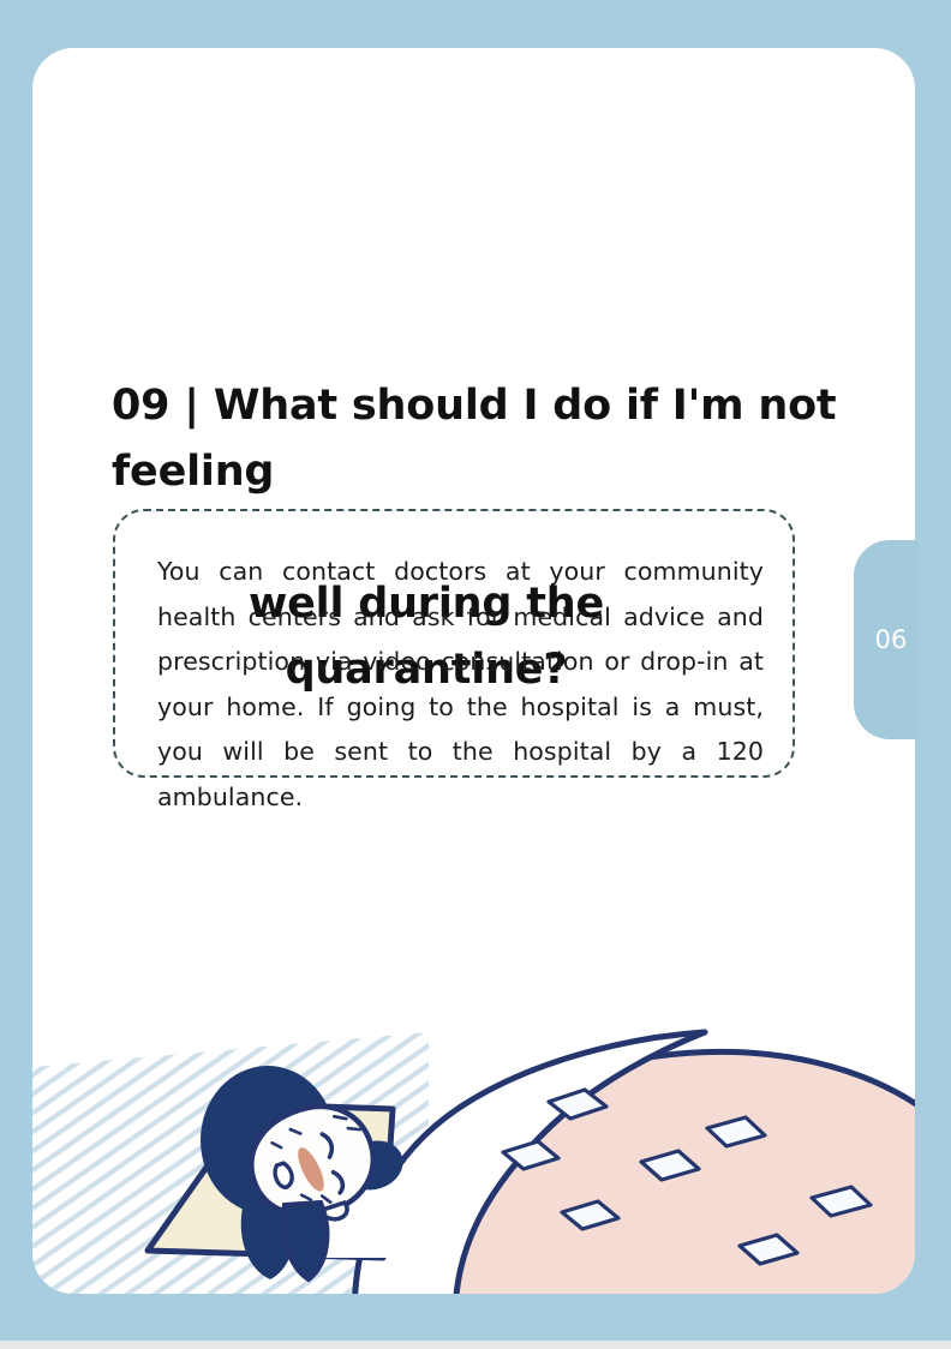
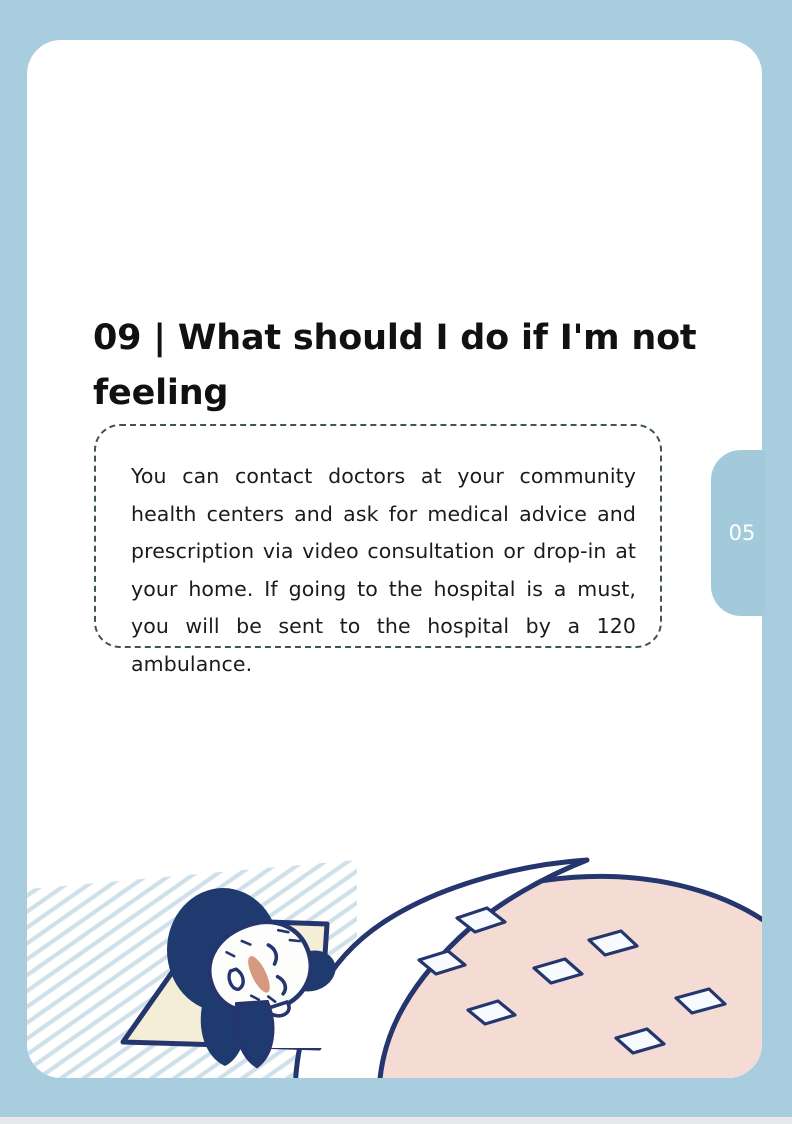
  09 | What should I do if I'm not feeling
- well during the quarantine?
  You can contact doctors at your community health centers and ask for medical advice and prescription via video consultation or drop-in at your home. If going to the hospital is a must, you will be sent to the hospital by a 120 ambulance.
- 06
+ 05
